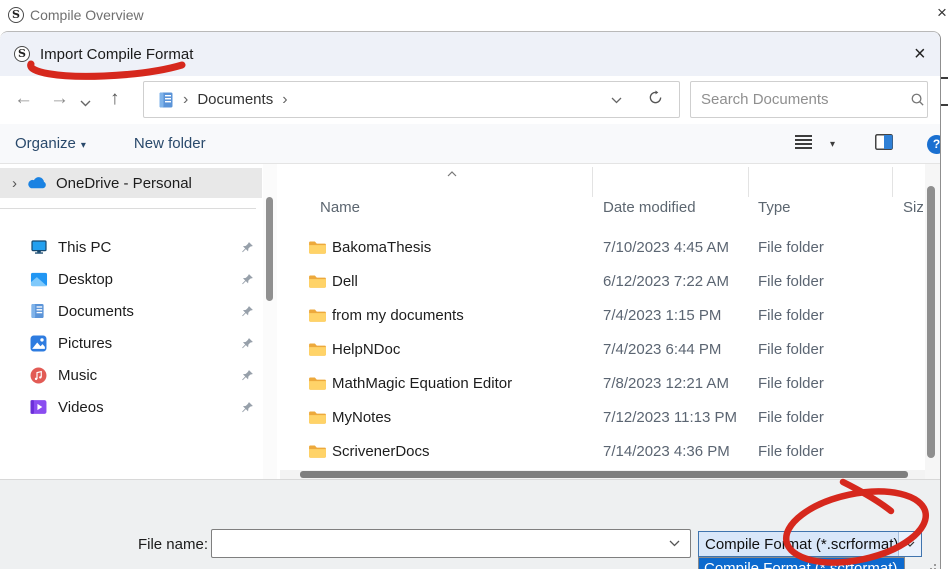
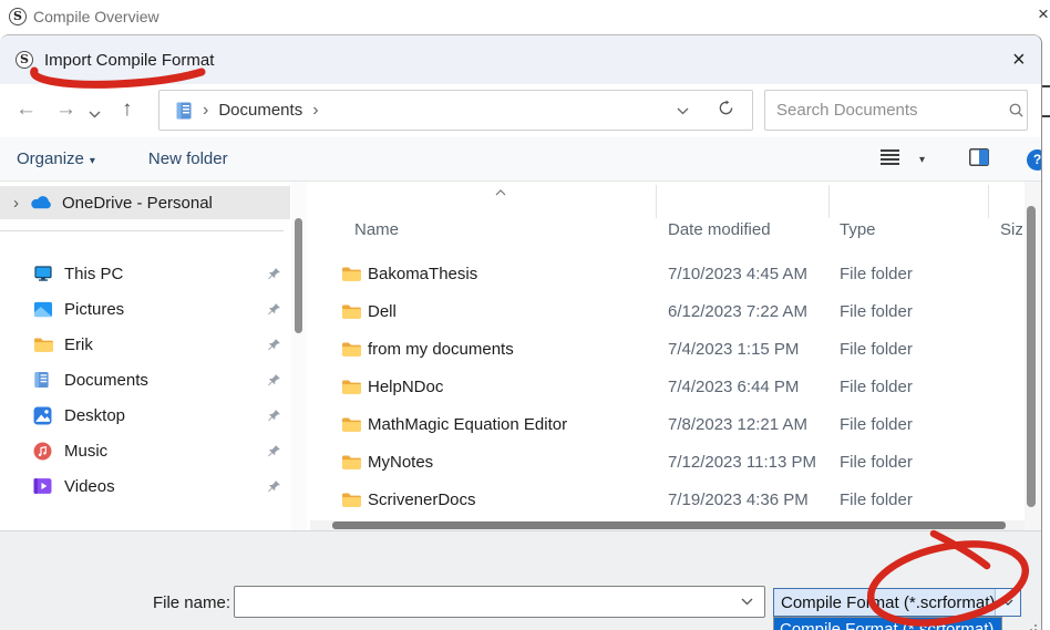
  S
  Compile Overview
  ×
  S
  Import Compile Format
  ×
  ←
  →
  ↑
  ›
  Documents
  ›
  Search Documents
  Organize ▾
  New folder
  ▾
  ?
  ›
  OneDrive - Personal
  This PC
- Desktop
+ Pictures
+ Erik
  Documents
- Pictures
+ Desktop
  Music
  Videos
  Name
  Date modified
  Type
  Siz
  BakomaThesis
  7/10/2023 4:45 AM
  File folder
  Dell
  6/12/2023 7:22 AM
  File folder
  from my documents
  7/4/2023 1:15 PM
  File folder
  HelpNDoc
  7/4/2023 6:44 PM
  File folder
  MathMagic Equation Editor
  7/8/2023 12:21 AM
  File folder
  MyNotes
  7/12/2023 11:13 PM
  File folder
  ScrivenerDocs
- 7/14/2023 4:36 PM
+ 7/19/2023 4:36 PM
  File folder
  File name:
  Compile Fomat (*.scrformat)
